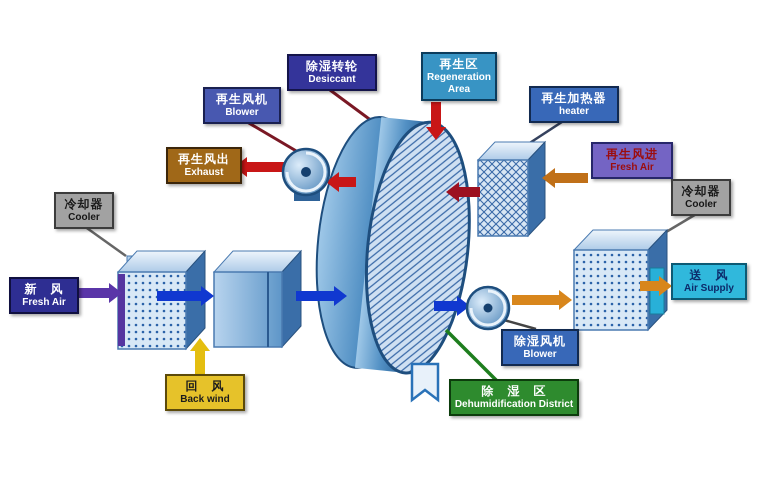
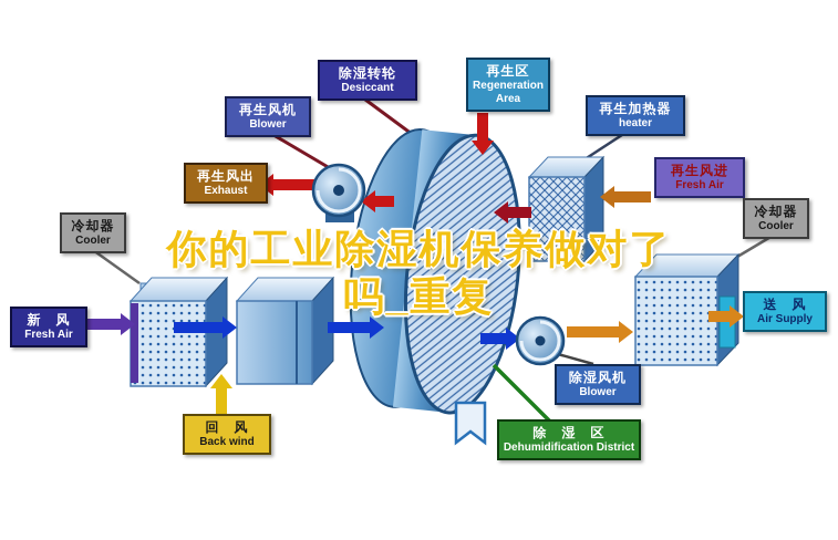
  除湿转轮
  Desiccant
  再生风机
  Blower
  再生区
  Regeneration Area
  再生加热器
  heater
  再生风出
  Exhaust
  再生风进
  Fresh Air
  冷却器
  Cooler
  冷却器
  Cooler
  新 风
  Fresh Air
  送 风
  Air Supply
  回 风
  Back wind
  除湿风机
  Blower
  除 湿 区
  Dehumidification District
+ 你的工业除湿机保养做对了
+ 吗_重复
